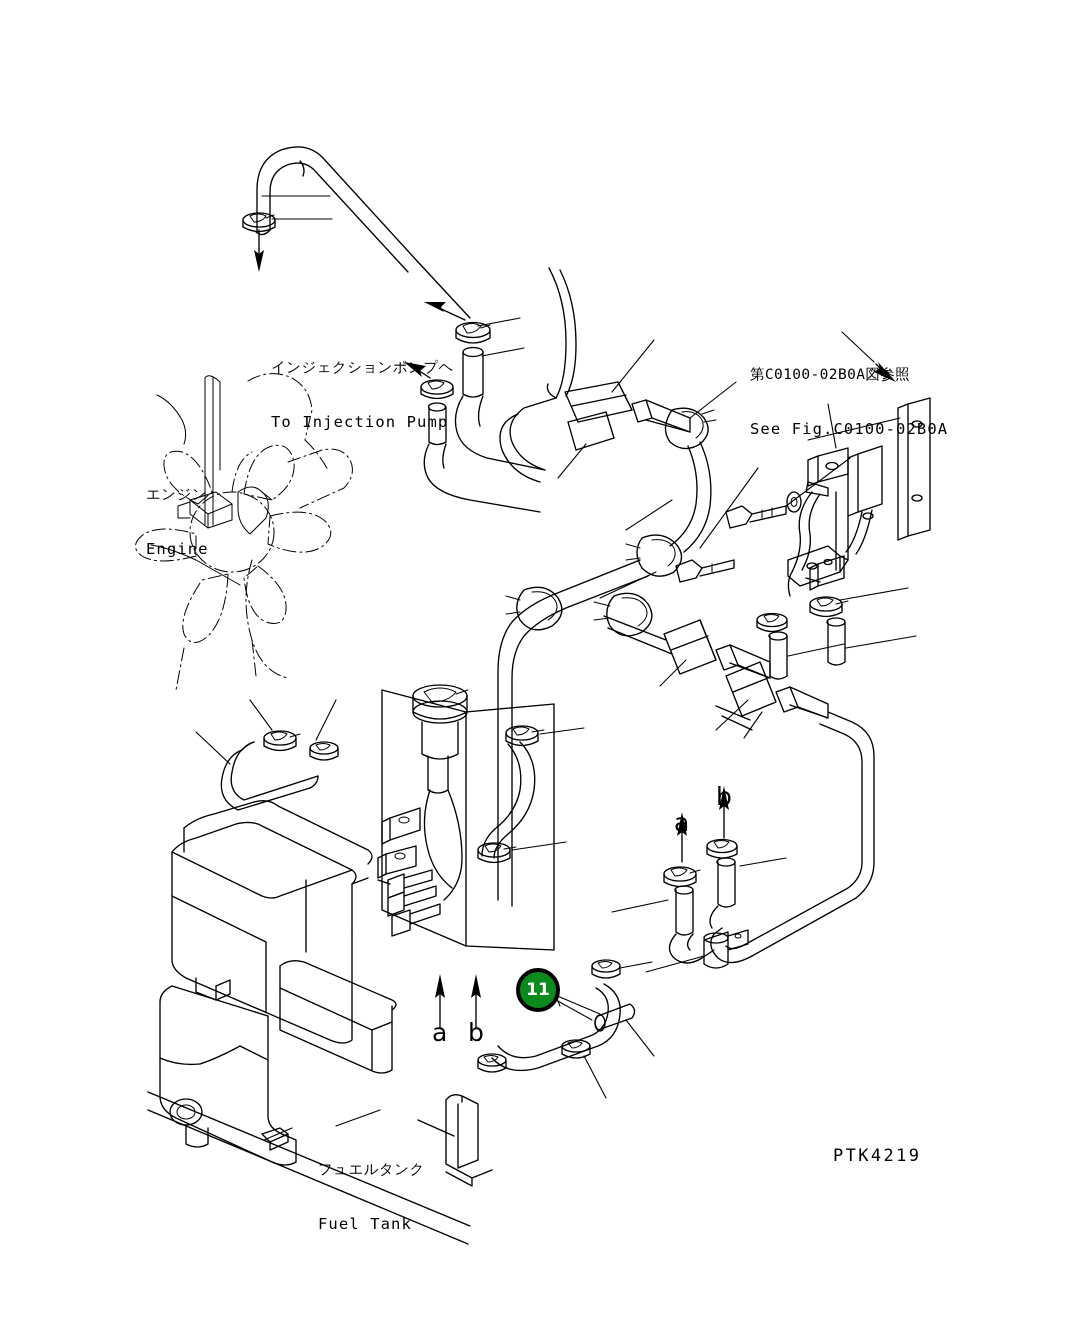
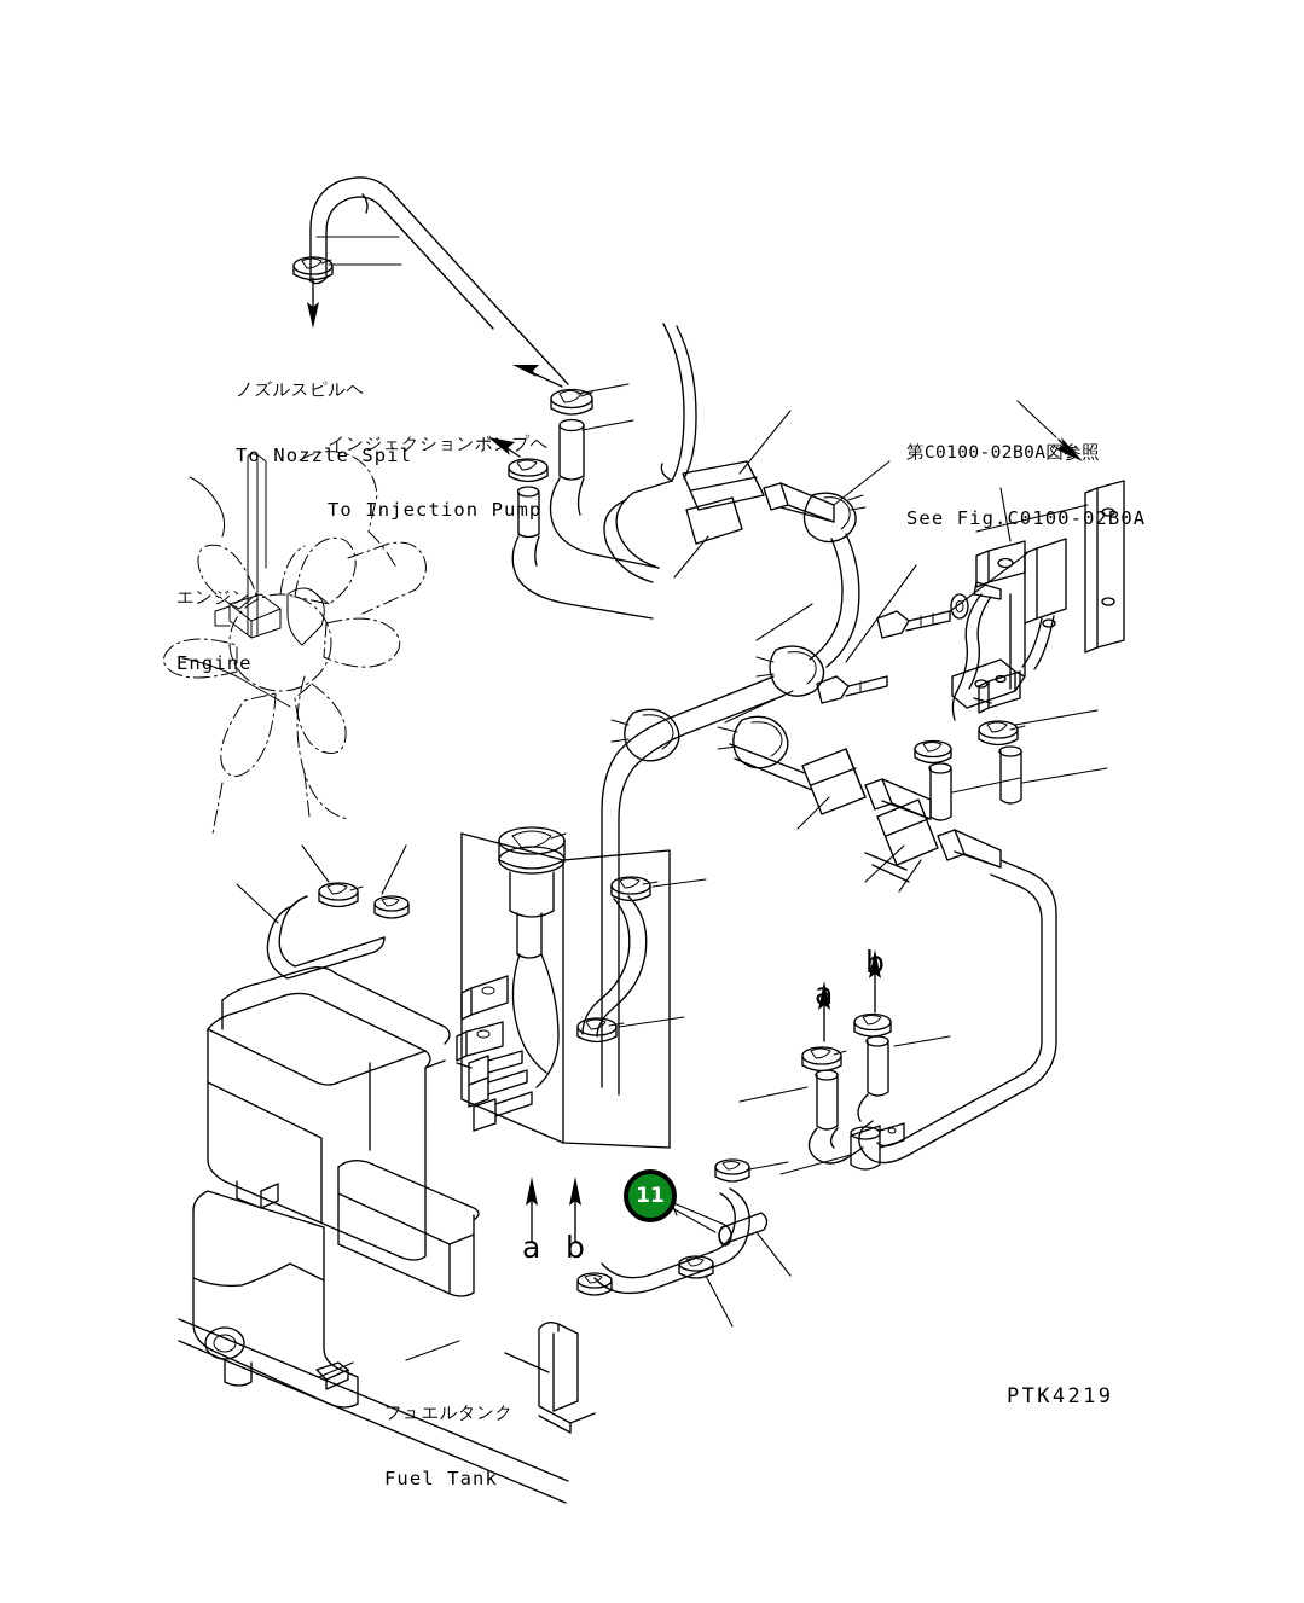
+ ノズルスピルヘ
+ To Nozzle Spil
  インジェクションポンプヘ
  To Injection Pump
  エンジン
  Engine
  第C0100-02B0A図参照
  See Fig.C0100-02B0A
  フュエルタンク
  Fuel Tank
  a
  b
  a
  b
  11
  PTK4219
